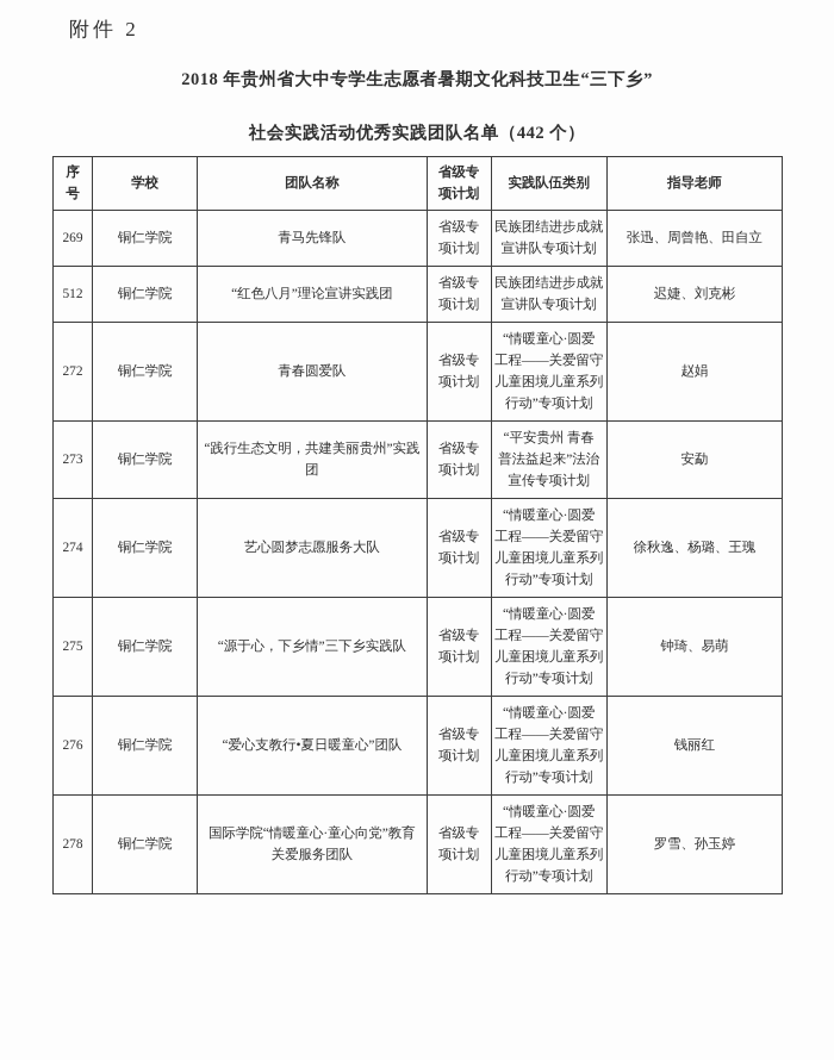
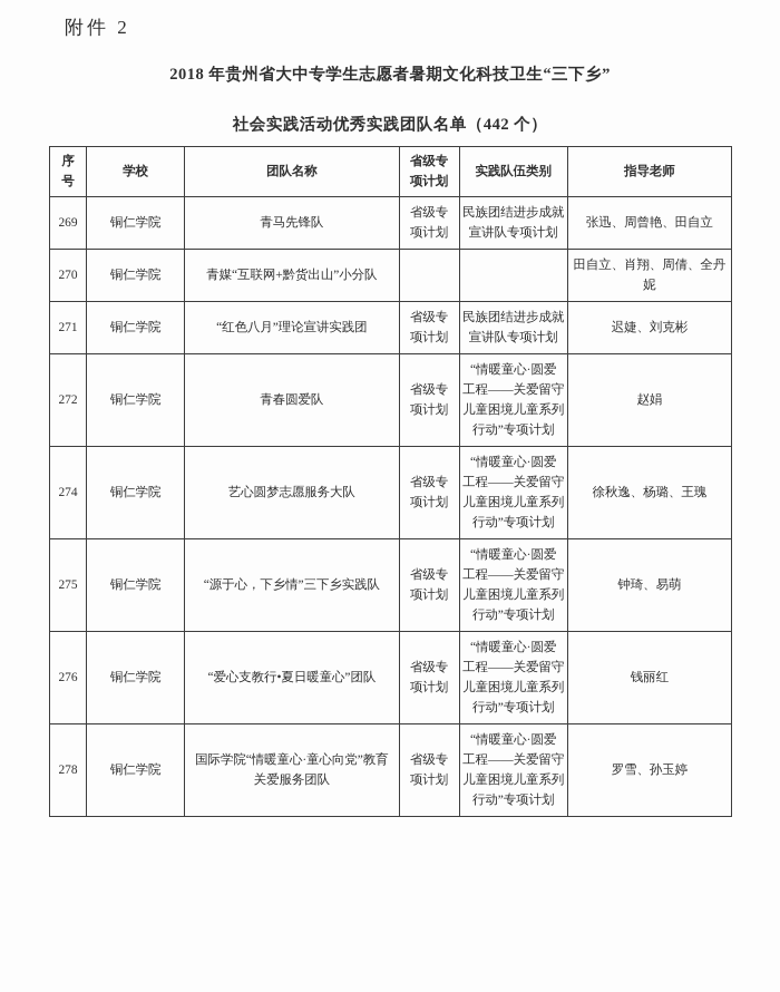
  附件 2
  2018 年贵州省大中专学生志愿者暑期文化科技卫生“三下乡”
  社会实践活动优秀实践团队名单（442 个）
  序 号	学校	团队名称	省级专 项计划	实践队伍类别	指导老师
  269	铜仁学院	青马先锋队	省级专 项计划	民族团结进步成就 宣讲队专项计划	张迅、周曾艳、田自立
+ 270	铜仁学院	青媒“互联网+黔货出山”小分队			田自立、肖翔、周倩、全丹 妮
- 512	铜仁学院	“红色八月”理论宣讲实践团	省级专 项计划	民族团结进步成就 宣讲队专项计划	迟婕、刘克彬
+ 271	铜仁学院	“红色八月”理论宣讲实践团	省级专 项计划	民族团结进步成就 宣讲队专项计划	迟婕、刘克彬
  272	铜仁学院	青春圆爱队	省级专 项计划	“情暖童心·圆爱 工程——关爱留守 儿童困境儿童系列 行动”专项计划	赵娟
- 273	铜仁学院	“践行生态文明，共建美丽贵州”实践 团	省级专 项计划	“平安贵州 青春 普法益起来”法治 宣传专项计划	安勐
  274	铜仁学院	艺心圆梦志愿服务大队	省级专 项计划	“情暖童心·圆爱 工程——关爱留守 儿童困境儿童系列 行动”专项计划	徐秋逸、杨璐、王瑰
  275	铜仁学院	“源于心，下乡情”三下乡实践队	省级专 项计划	“情暖童心·圆爱 工程——关爱留守 儿童困境儿童系列 行动”专项计划	钟琦、易萌
  276	铜仁学院	“爱心支教行•夏日暖童心”团队	省级专 项计划	“情暖童心·圆爱 工程——关爱留守 儿童困境儿童系列 行动”专项计划	钱丽红
  278	铜仁学院	国际学院“情暖童心·童心向党”教育 关爱服务团队	省级专 项计划	“情暖童心·圆爱 工程——关爱留守 儿童困境儿童系列 行动”专项计划	罗雪、孙玉婷
